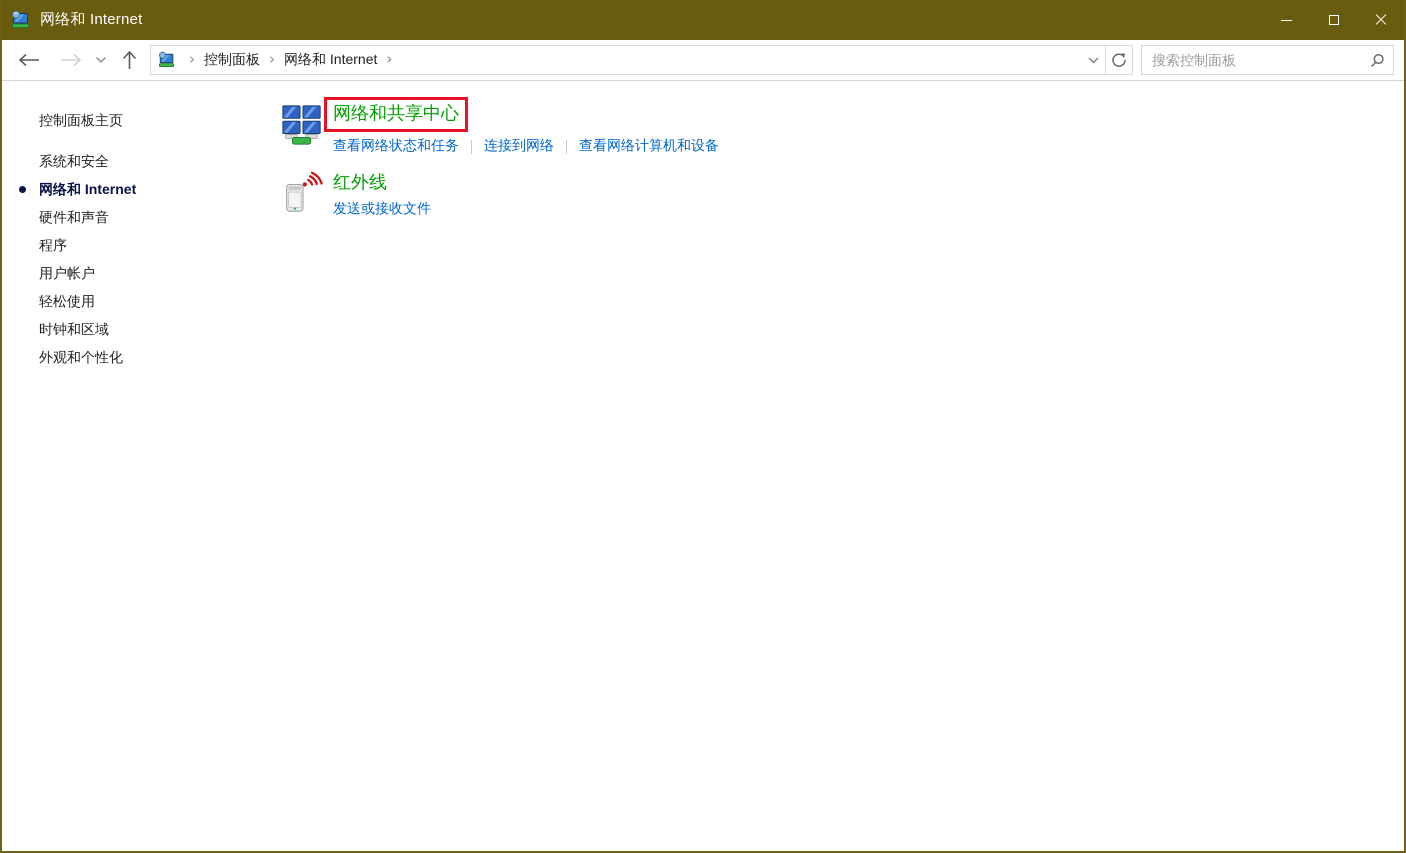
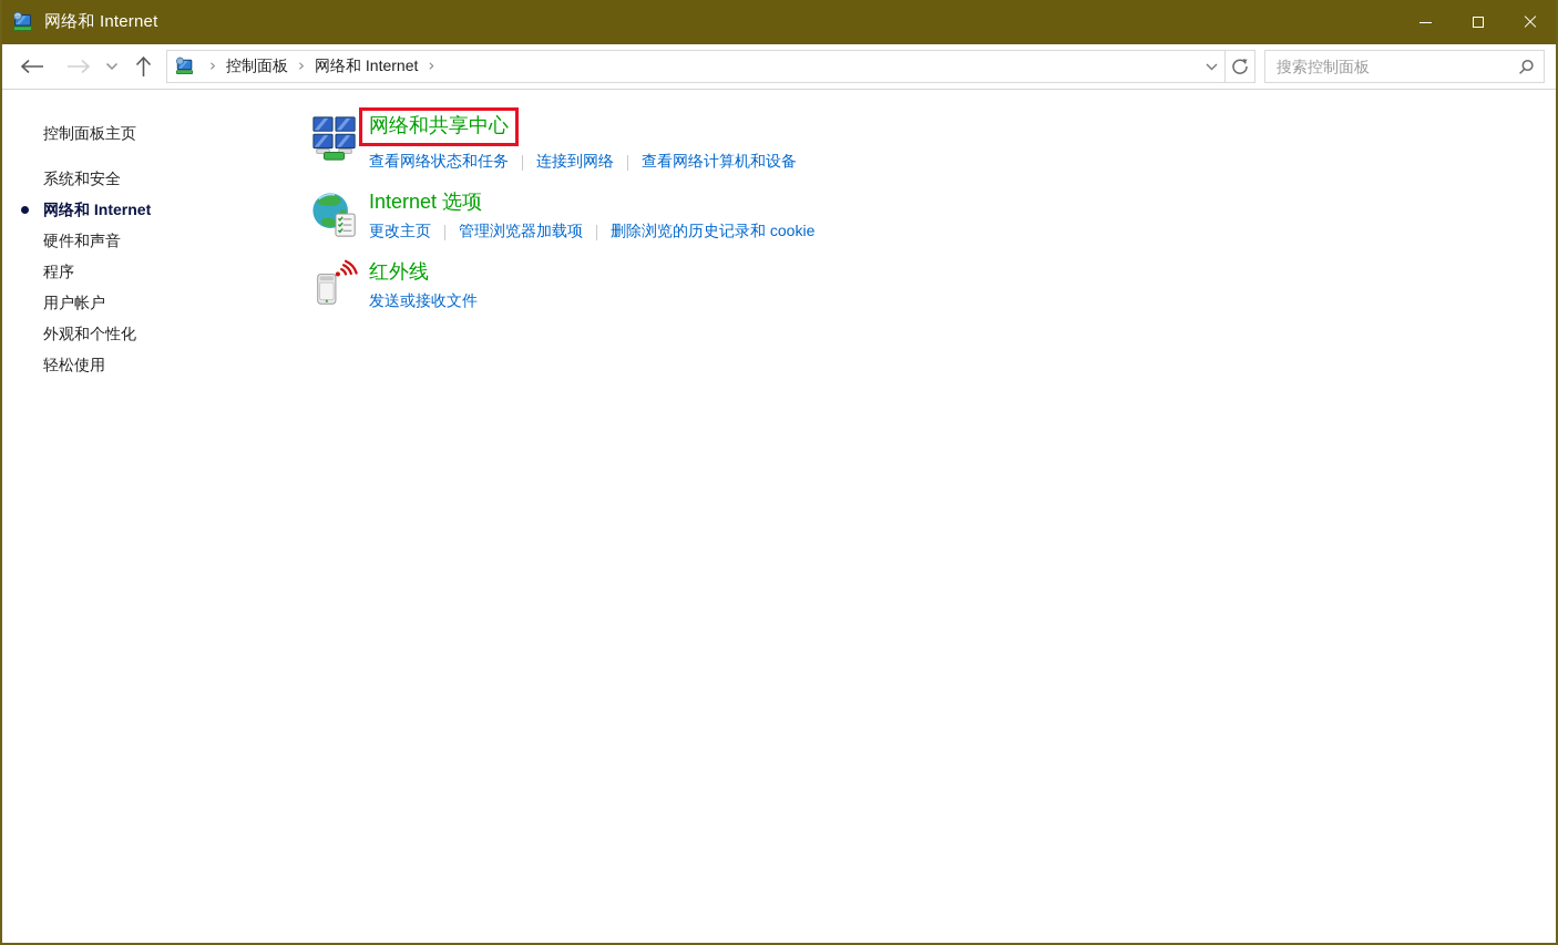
  网络和 Internet
  ›
  控制面板
  ›
  网络和 Internet
  ›
  搜索控制面板
  控制面板主页
  系统和安全
  网络和 Internet
  硬件和声音
  程序
  用户帐户
- 轻松使用
+ 外观和个性化
- 时钟和区域
- 外观和个性化
+ 轻松使用
  网络和共享中心
  查看网络状态和任务
  连接到网络
  查看网络计算机和设备
+ Internet 选项
+ 更改主页
+ 管理浏览器加载项
+ 删除浏览的历史记录和 cookie
  红外线
  发送或接收文件
